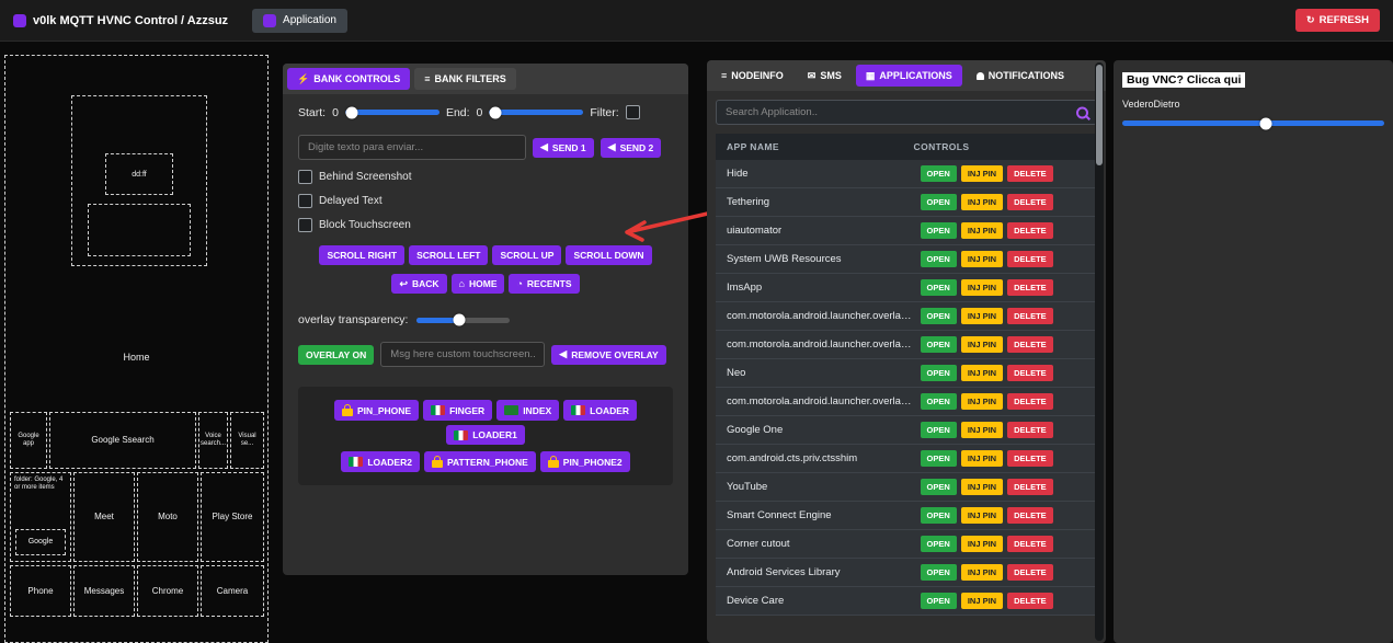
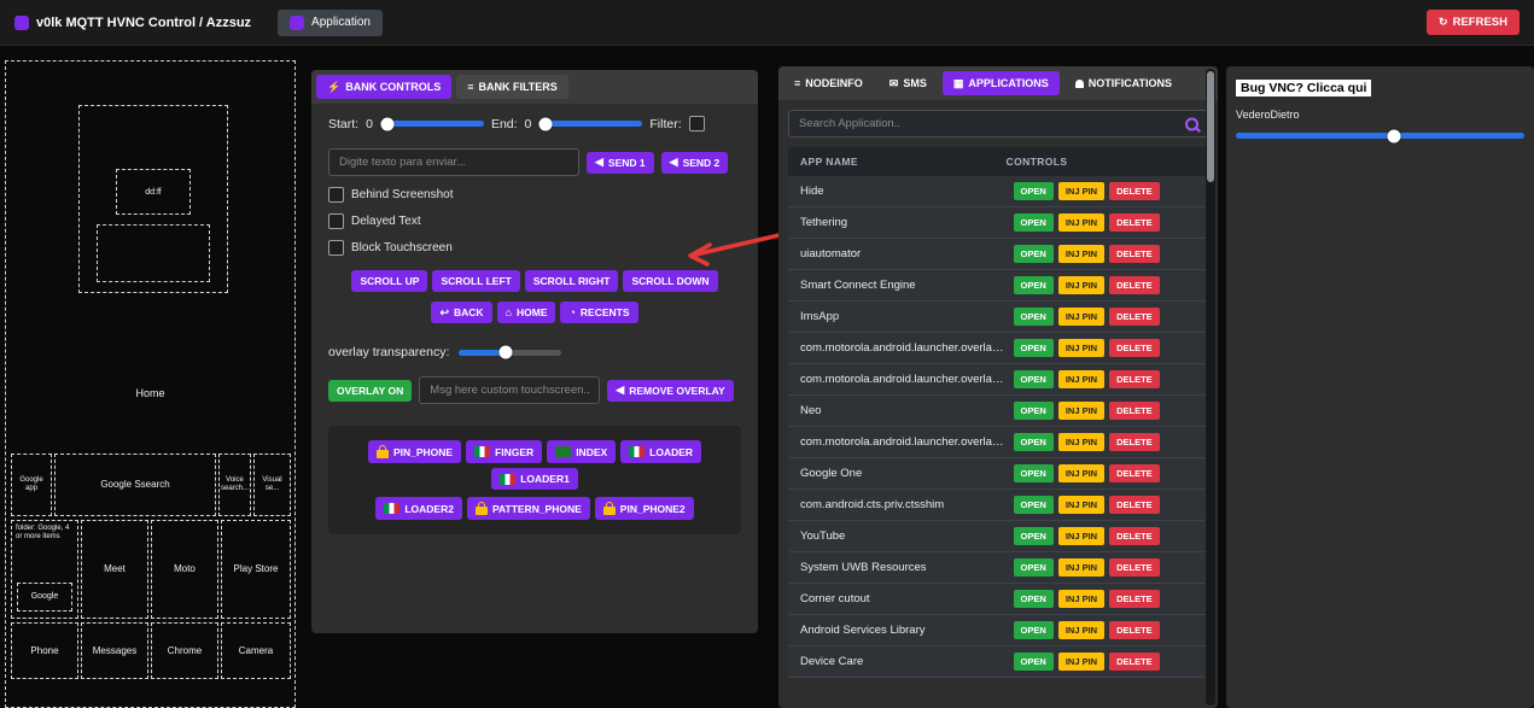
  v0lk MQTT HVNC Control / Azzsuz
  Application
  ↻
  REFRESH
  Home
  Google Ssearch
  Meet
  Moto
  Play Store
  Phone
  Messages
  Chrome
  Camera
  ⚡
  BANK CONTROLS
  ≡
  BANK FILTERS
  Start:
  0
  End:
  0
  Filter:
  Digite texto para enviar...
  ◀
  SEND 1
  ◀
  SEND 2
  Behind Screenshot
  Delayed Text
  Block Touchscreen
- SCROLL RIGHT
+ SCROLL UP
  SCROLL LEFT
- SCROLL UP
+ SCROLL RIGHT
  SCROLL DOWN
  ↩
  BACK
  ⌂
  HOME
  ◔
  RECENTS
  overlay transparency:
  OVERLAY ON
  Msg here custom touchscreen..
  ◀
  REMOVE OVERLAY
  PIN_PHONE
  FINGER
  INDEX
  LOADER
  LOADER1
  LOADER2
  PATTERN_PHONE
  PIN_PHONE2
  ≡
  NODEINFO
  ✉
  SMS
  ▦
  APPLICATIONS
  NOTIFICATIONS
  Search Application..
  APP NAME
  CONTROLS
  Hide
  OPEN
  INJ PIN
  DELETE
  Tethering
  OPEN
  INJ PIN
  DELETE
  uiautomator
  OPEN
  INJ PIN
  DELETE
- System UWB Resources
+ Smart Connect Engine
  OPEN
  INJ PIN
  DELETE
  ImsApp
  OPEN
  INJ PIN
  DELETE
  com.motorola.android.launcher.overlay.k..
  OPEN
  INJ PIN
  DELETE
  com.motorola.android.launcher.overlay.m.
  OPEN
  INJ PIN
  DELETE
  Neo
  OPEN
  INJ PIN
  DELETE
  com.motorola.android.launcher.overlay.te.
  OPEN
  INJ PIN
  DELETE
  Google One
  OPEN
  INJ PIN
  DELETE
  com.android.cts.priv.ctsshim
  OPEN
  INJ PIN
  DELETE
  YouTube
  OPEN
  INJ PIN
  DELETE
- Smart Connect Engine
+ System UWB Resources
  OPEN
  INJ PIN
  DELETE
  Corner cutout
  OPEN
  INJ PIN
  DELETE
  Android Services Library
  OPEN
  INJ PIN
  DELETE
  Device Care
  OPEN
  INJ PIN
  DELETE
  Bug VNC? Clicca qui
  VederoDietro
